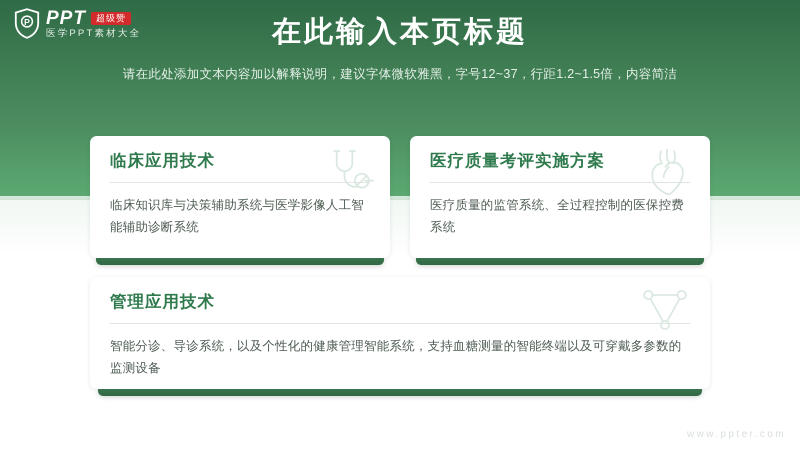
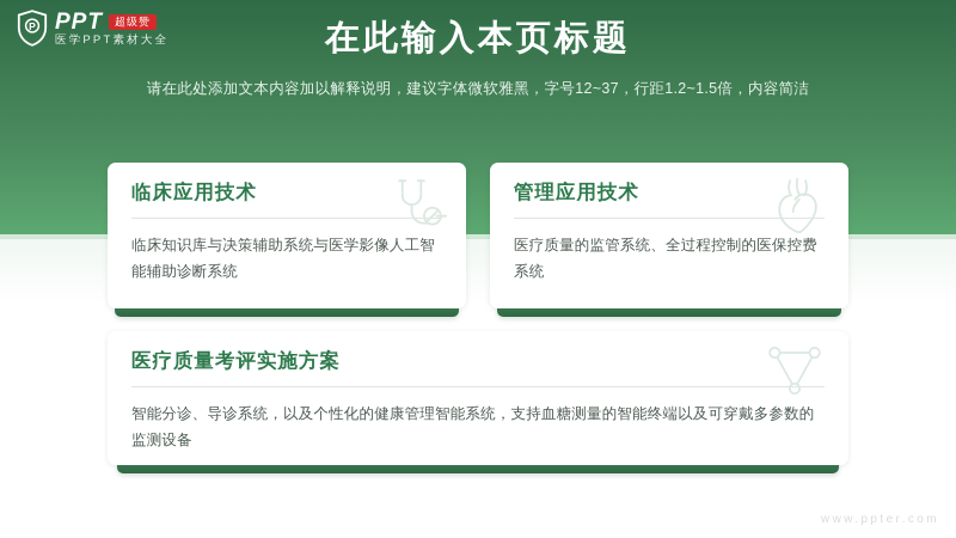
  P
  PPT
  超级赞
  医学PPT素材大全
  在此输入本页标题
  请在此处添加文本内容加以解释说明，建议字体微软雅黑，字号12~37，行距1.2~1.5倍，内容简洁
  临床应用技术
  临床知识库与决策辅助系统与医学影像人工智能辅助诊断系统
- 医疗质量考评实施方案
+ 管理应用技术
  医疗质量的监管系统、全过程控制的医保控费系统
- 管理应用技术
+ 医疗质量考评实施方案
  智能分诊、导诊系统，以及个性化的健康管理智能系统，支持血糖测量的智能终端以及可穿戴多参数的监测设备
  www.ppter.com
